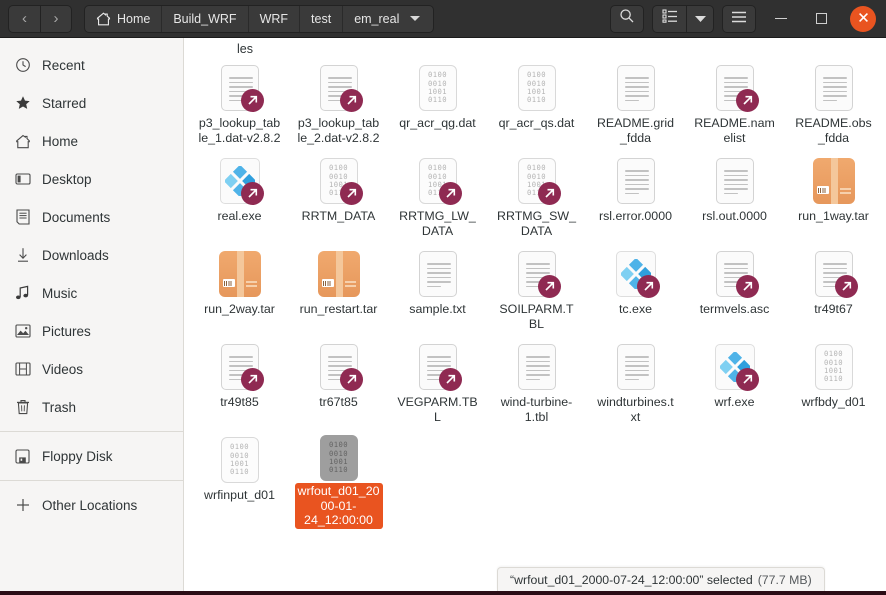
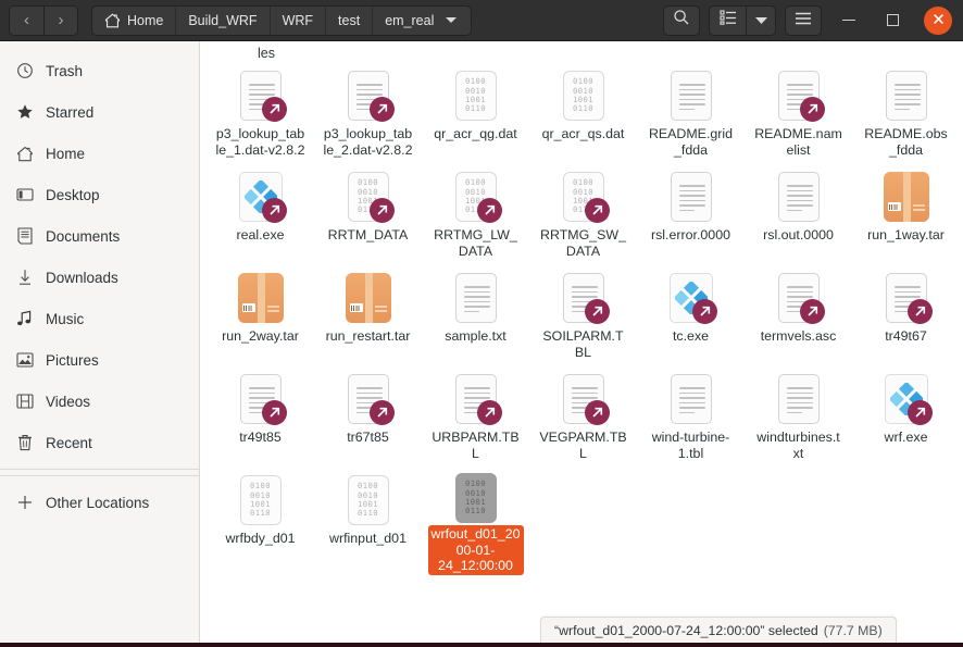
  ‹
  ›
  Home
  Build_WRF
  WRF
  test
  em_real
- Recent
+ Trash
  Starred
  Home
  Desktop
  Documents
  Downloads
  Music
  Pictures
  Videos
- Trash
+ Recent
- Floppy Disk
  Other Locations
  les
  p3_lookup_table_1.dat-v2.8.2
  p3_lookup_table_2.dat-v2.8.2
  0100
  0010
  1001
  0110
  qr_acr_qg.dat
  0100
  0010
  1001
  0110
  qr_acr_qs.dat
  README.grid_fdda
  README.namelist
  README.obs_fdda
  real.exe
  0100
  0010
  100
  RRTM_DATA
  0100
  0010
  100
  RRTMG_LW_DATA
  0100
  0010
  100
  RRTMG_SW_DATA
  rsl.error.0000
  rsl.out.0000
  run_1way.tar
  run_2way.tar
  run_restart.tar
  sample.txt
  SOILPARM.TBL
  tc.exe
  termvels.asc
  tr49t67
  tr49t85
  tr67t85
+ URBPARM.TBL
  VEGPARM.TBL
  wind-turbine-1.tbl
  windturbines.txt
  wrf.exe
  0100
  0010
  1001
  0110
  wrfbdy_d01
  0100
  0010
  1001
  0110
  wrfinput_d01
  0100
  0010
  1001
  0110
  wrfout_d01_2000-01-24_12:00:00
  “wrfout_d01_2000-07-24_12:00:00” selected
  (77.7 MB)
